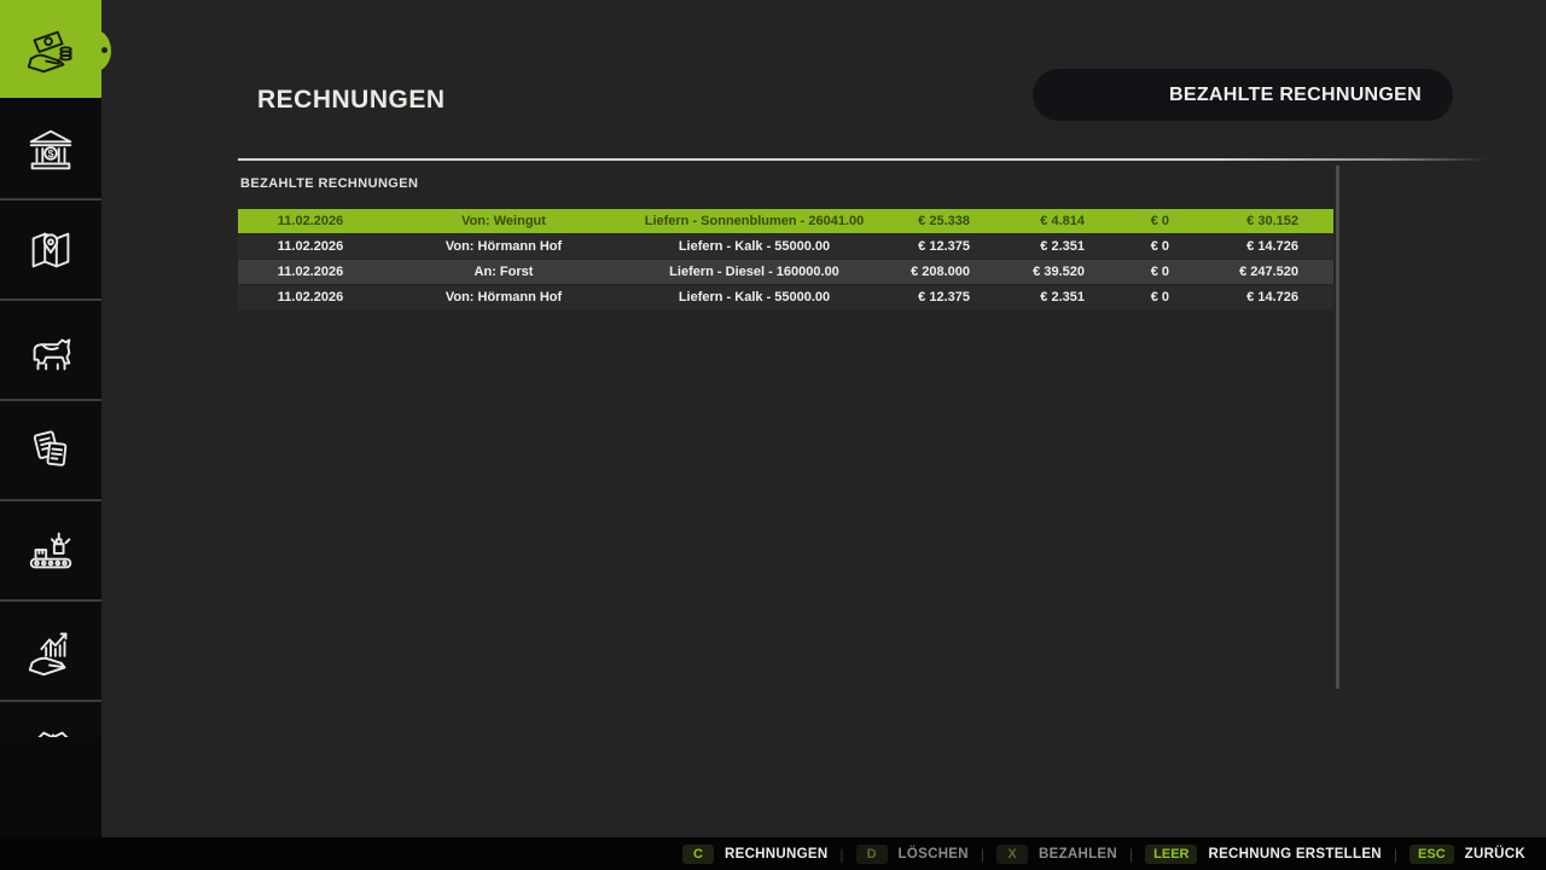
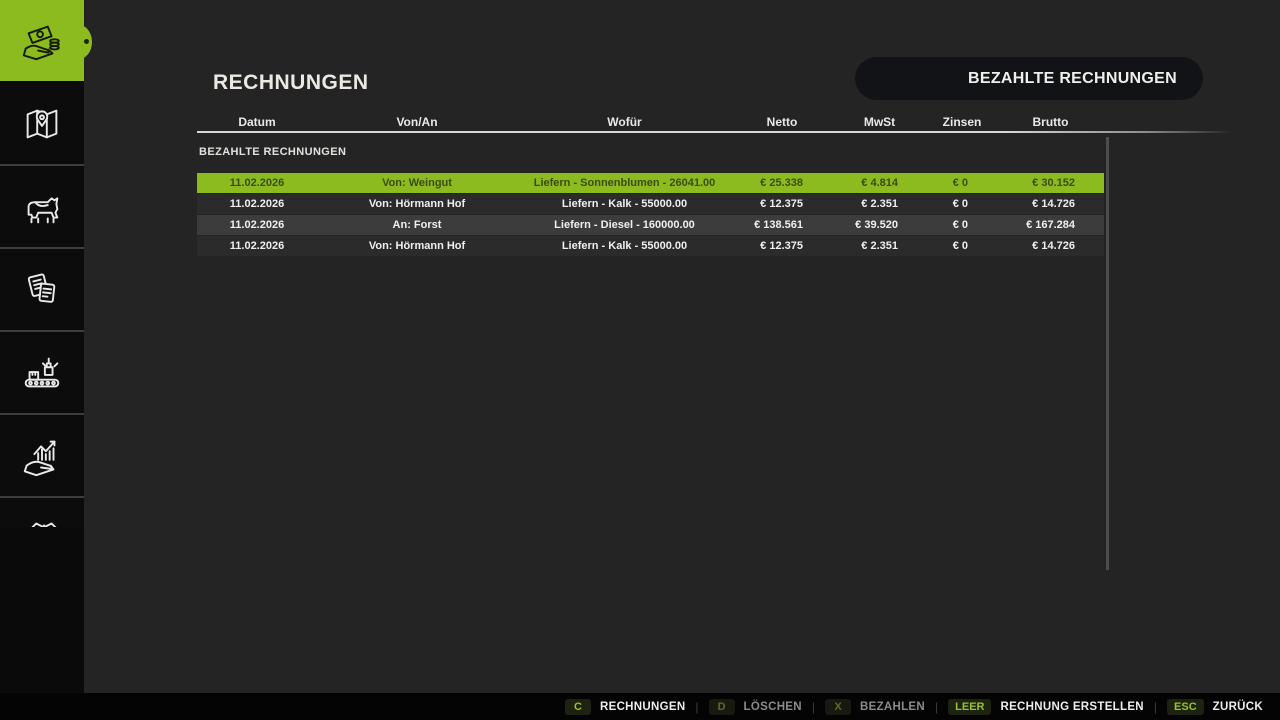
- $
  RECHNUNGEN
  BEZAHLTE RECHNUNGEN
+ Datum
+ Von/An
+ Wofür
+ Netto
+ MwSt
+ Zinsen
+ Brutto
  BEZAHLTE RECHNUNGEN
  11.02.2026
  Von: Weingut
  Liefern - Sonnenblumen - 26041.00
  € 25.338
  € 4.814
  € 0
  € 30.152
  11.02.2026
  Von: Hörmann Hof
  Liefern - Kalk - 55000.00
  € 12.375
  € 2.351
  € 0
  € 14.726
  11.02.2026
  An: Forst
  Liefern - Diesel - 160000.00
- € 208.000
+ € 138.561
  € 39.520
  € 0
- € 247.520
+ € 167.284
  11.02.2026
  Von: Hörmann Hof
  Liefern - Kalk - 55000.00
  € 12.375
  € 2.351
  € 0
  € 14.726
  C
  RECHNUNGEN
  |
  D
  LÖSCHEN
  |
  X
  BEZAHLEN
  |
  LEER
  RECHNUNG ERSTELLEN
  |
  ESC
  ZURÜCK
